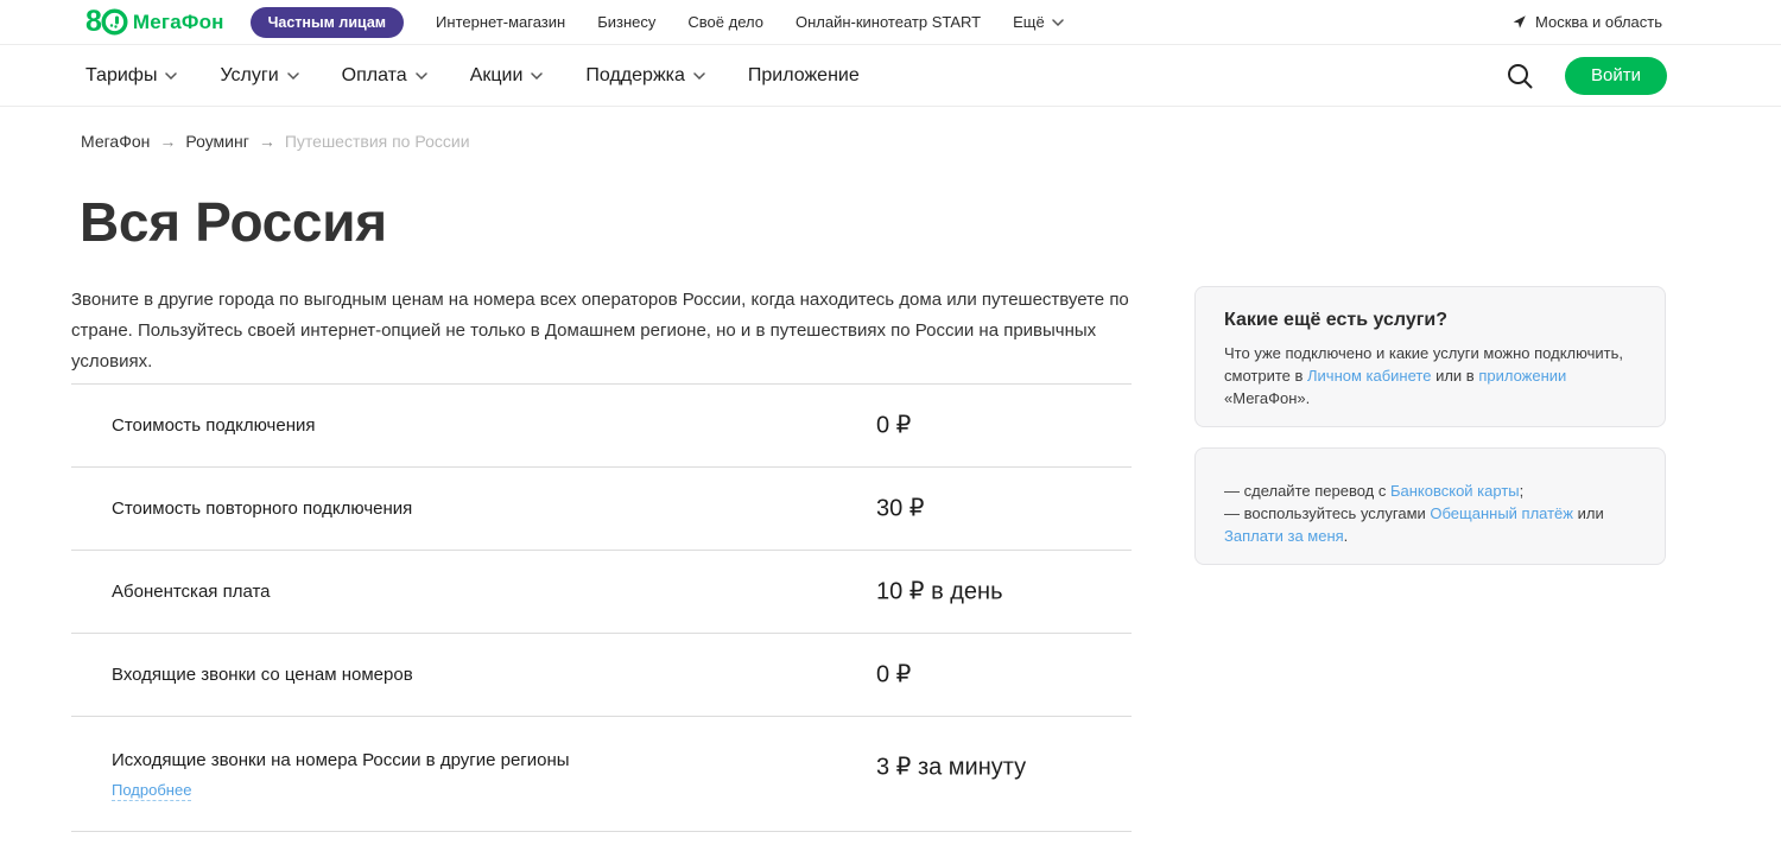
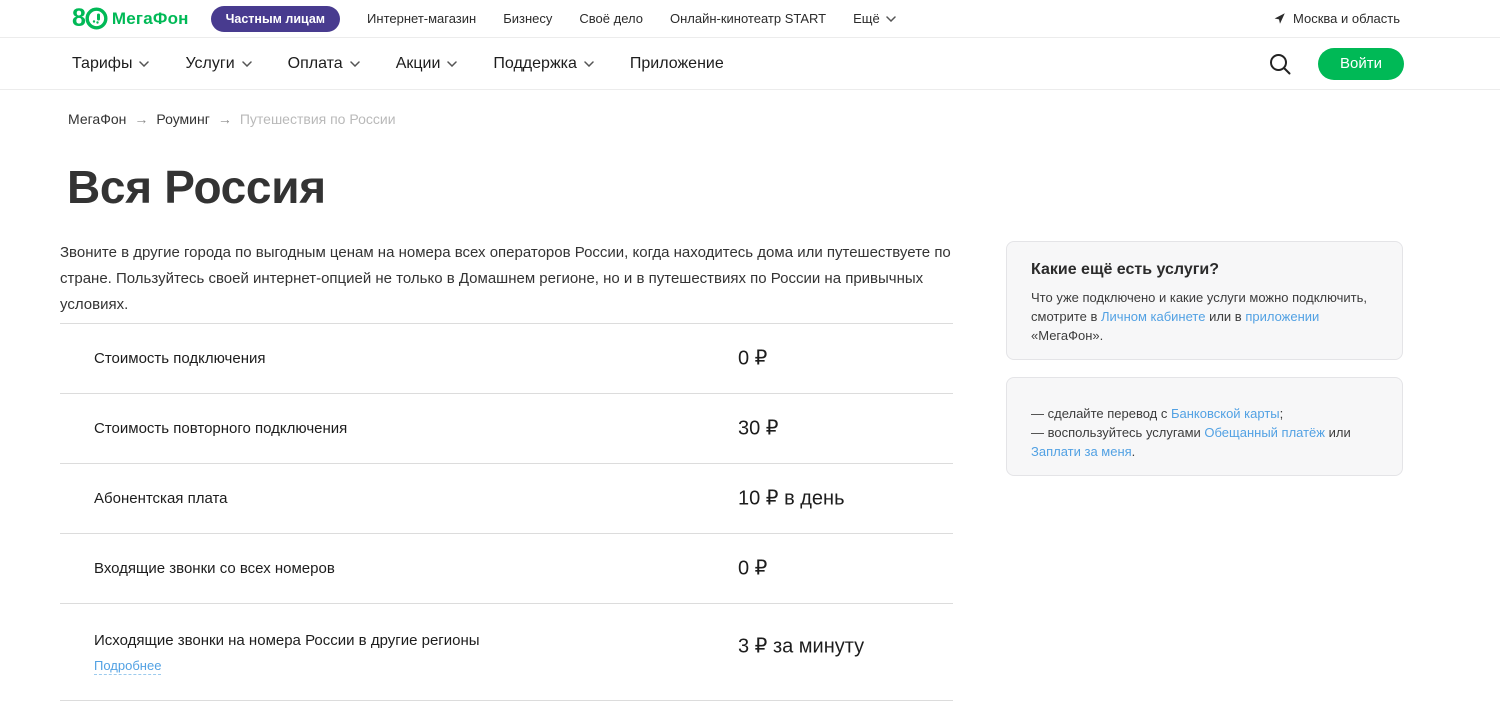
  8
  МегаФон
  Частным лицам
  Интернет-магазин
  Бизнесу
  Своё дело
  Онлайн-кинотеатр START
  Ещё
  Москва и область
  Тарифы
  Услуги
  Оплата
  Акции
  Поддержка
  Приложение
  Войти
  МегаФон
  →
  Роуминг
  →
  Путешествия по России
  Вся Россия
  Звоните в другие города по выгодным ценам на номера всех операторов России, когда находитесь дома или путешествуете по стране. Пользуйтесь своей интернет-опцией не только в Домашнем регионе, но и в путешествиях по России на привычных условиях.
  Стоимость подключения
  0 ₽
  Стоимость повторного подключения
  30 ₽
  Абонентская плата
  10 ₽ в день
- Входящие звонки со ценам номеров
+ Входящие звонки со всех номеров
  0 ₽
  Исходящие звонки на номера России в другие регионы
  3 ₽ за минуту
  Подробнее
  Какие ещё есть услуги?
  Что уже подключено и какие услуги можно подключить, смотрите в Личном кабинете или в приложении «МегаФон».
  — сделайте перевод с Банковской карты;
  — воспользуйтесь услугами Обещанный платёж или Заплати за меня.
